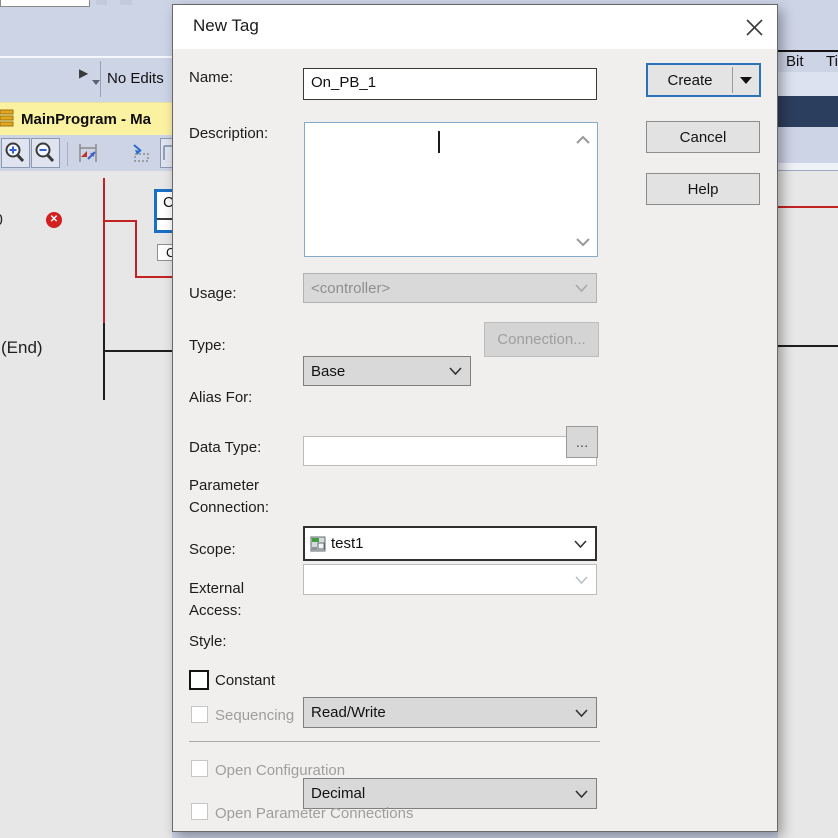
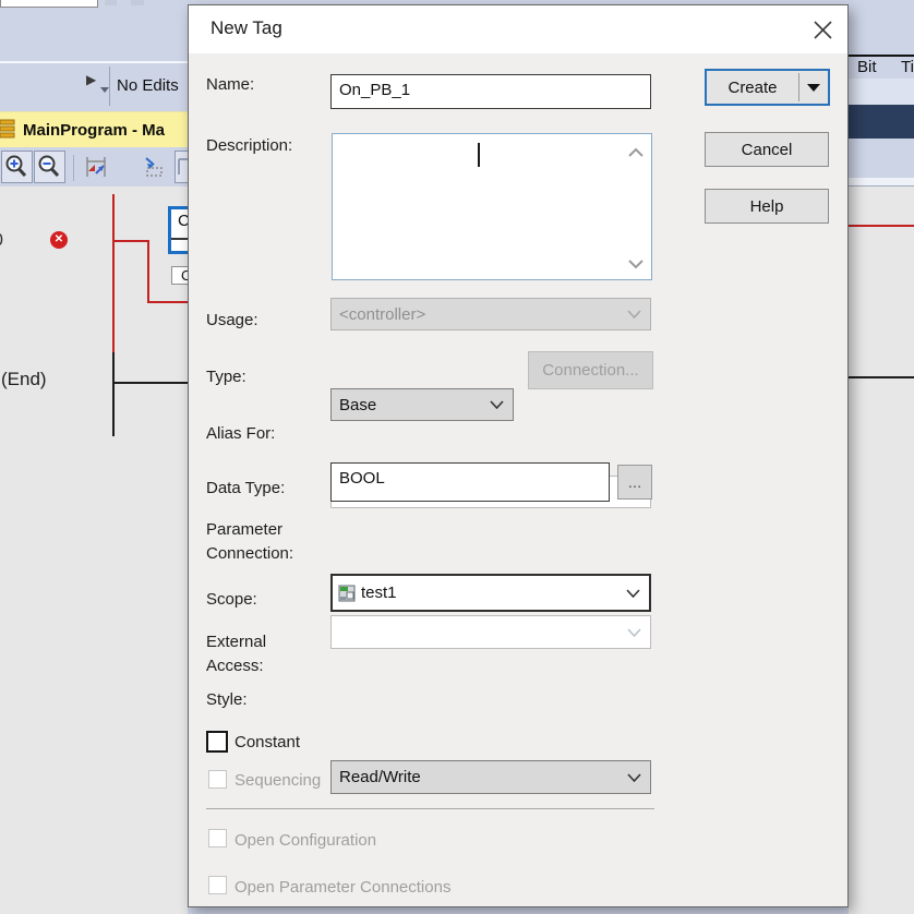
  ▶
  No Edits
  MainProgram - Ma
  ✕
  (End)
  C
  C
  Bit
  Ti
  New Tag
  Name:
  On_PB_1
  Create
  Description:
  Cancel
  Help
  Usage:
  <controller>
  Type:
  Base
  Connection...
  Alias For:
  Data Type:
+ BOOL
  ...
  Parameter
  Connection:
  Scope:
  test1
  External
  Access:
  Read/Write
  Style:
- Decimal
  Constant
  Sequencing
  Open Configuration
  Open Parameter Connections
